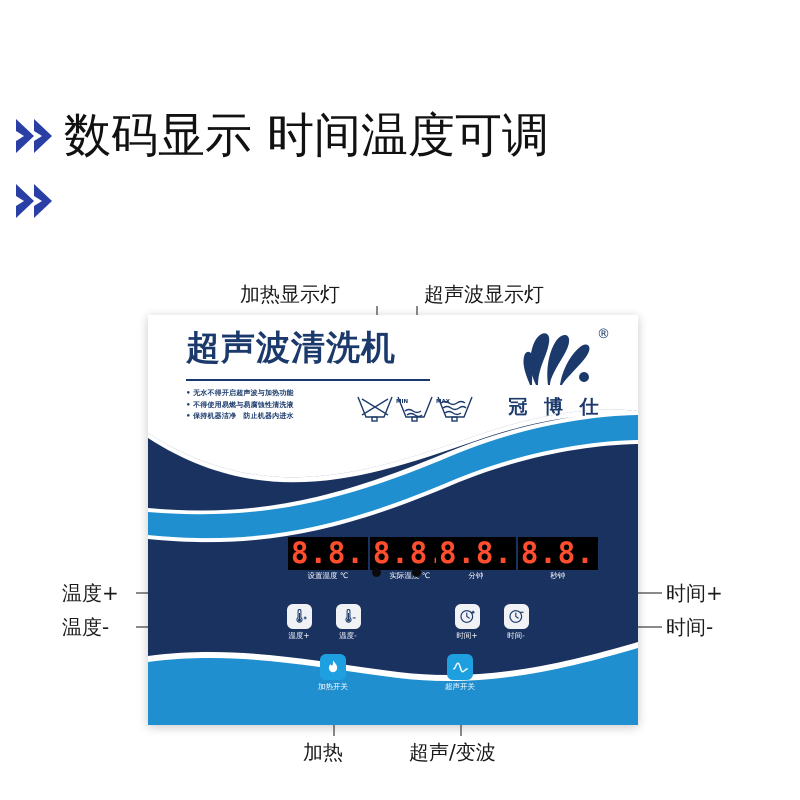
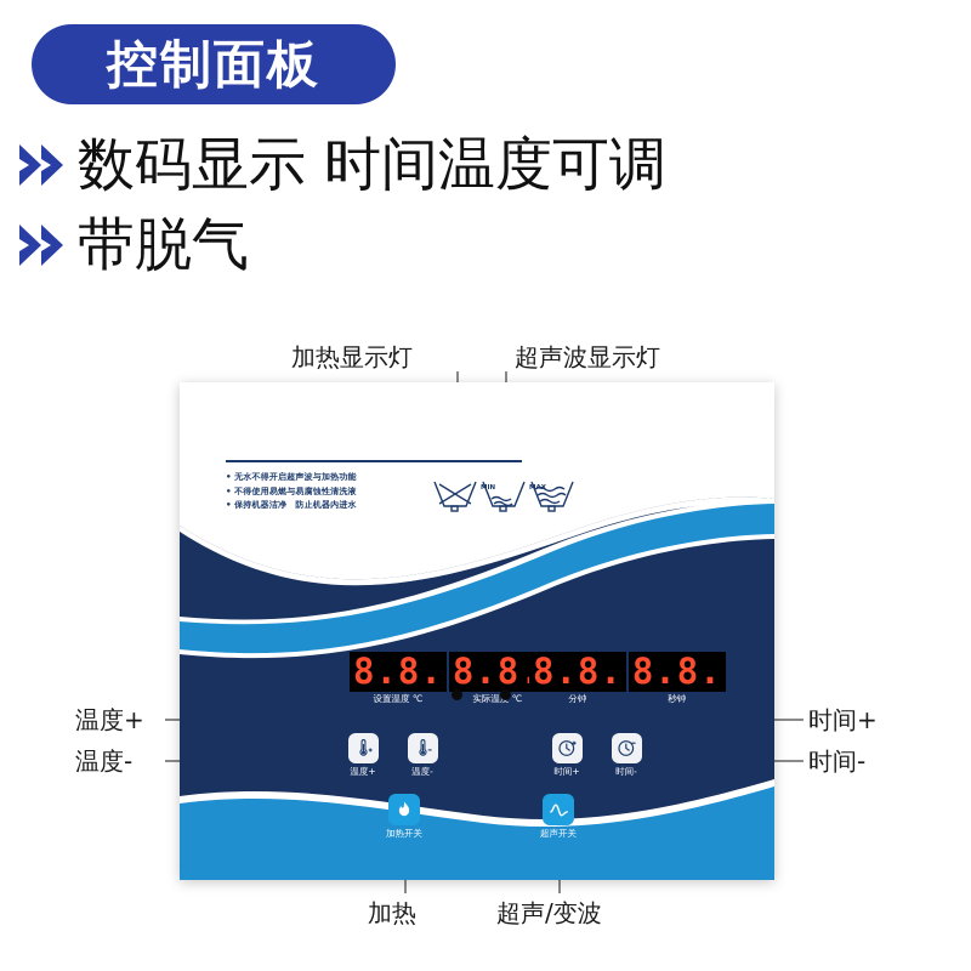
+ 控制面板
  数码显示 时间温度可调
+ 带脱气
  加热显示灯
  超声波显示灯
  温度+
  温度-
  时间+
  时间-
  加热
  超声/变波
- 超声波清洗机
  无水不得开启超声波与加热功能
  不得使用易燃与易腐蚀性清洗液
  保持机器洁净 防止机器内进水
- ®
- 冠 博 仕
  8.8.
  设置温度 ℃
  8.8
  实际温 ℃
  8.8.
  分钟
  8.8.
  秒钟
  温度+
  温度-
  时间+
  时间-
  加热开关
  超声开关
